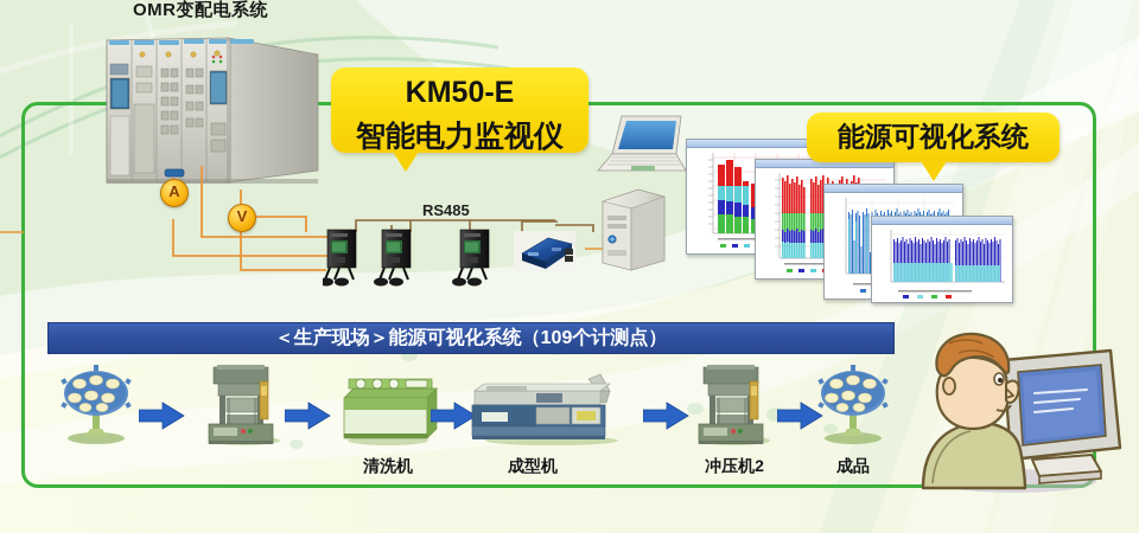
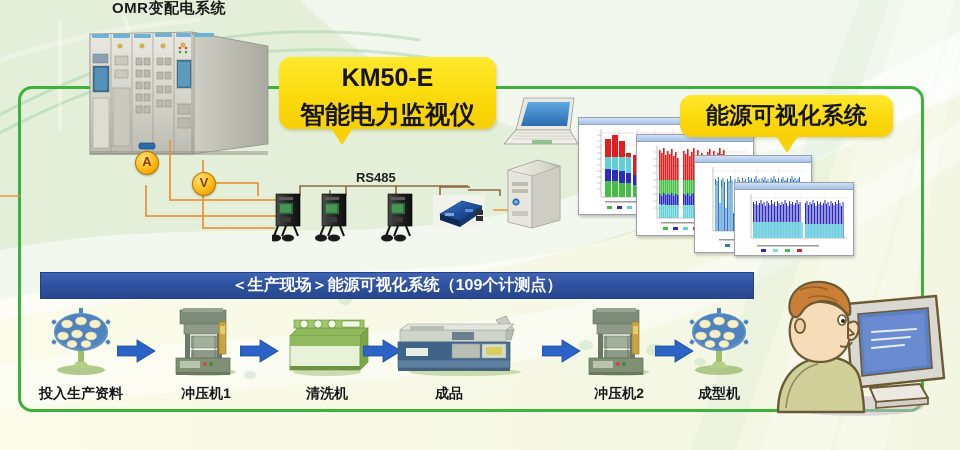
  OMR变配电系统
  A
  V
  RS485
  KM50-E
  智能电力监视仪
  能源可视化系统
  ＜生产现场＞能源可视化系统（109个计测点）
+ 投入生产资料
+ 冲压机1
  清洗机
- 成型机
+ 成品
  冲压机2
- 成品
+ 成型机
